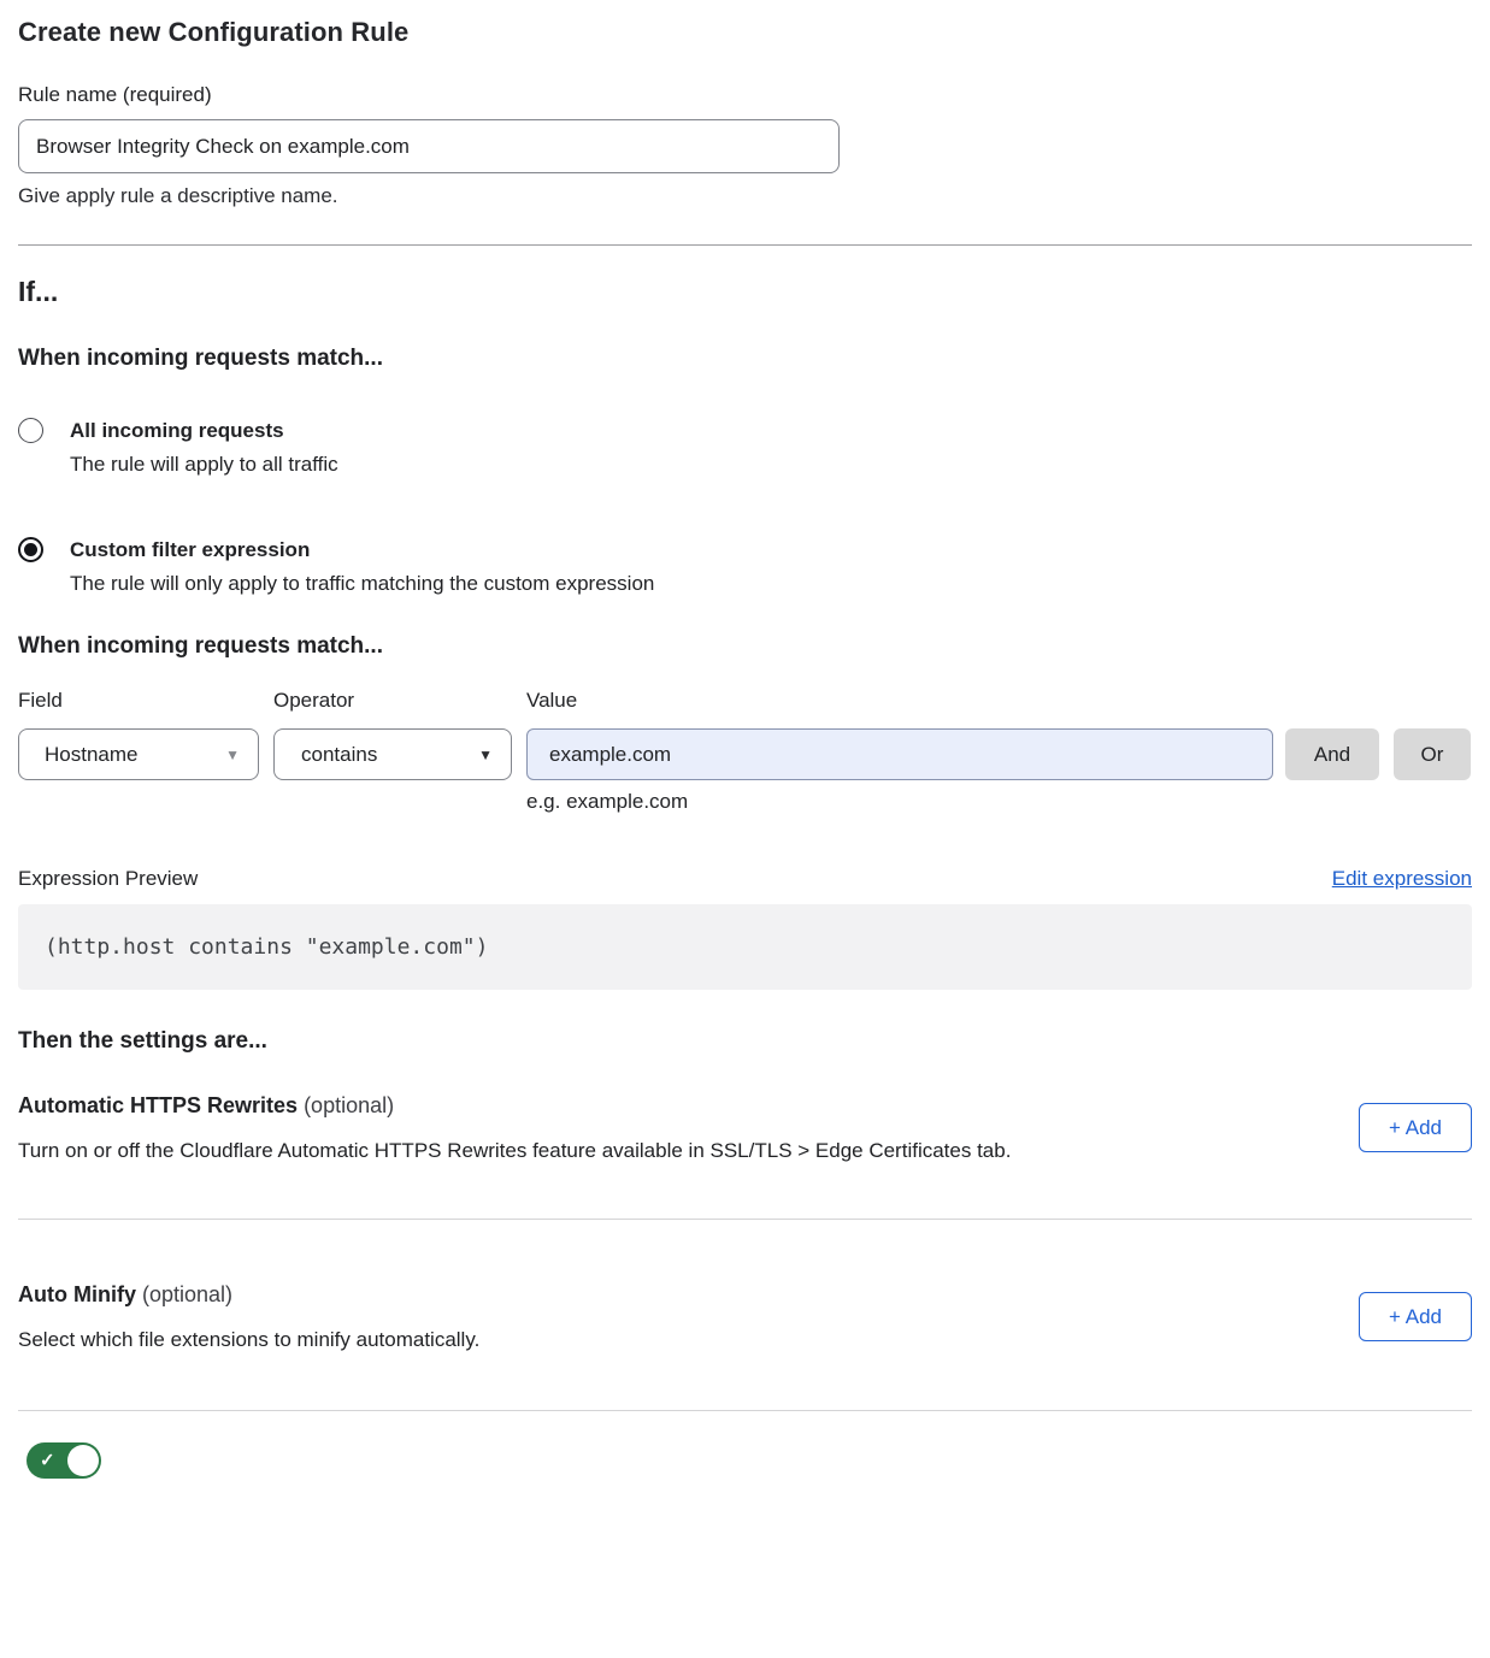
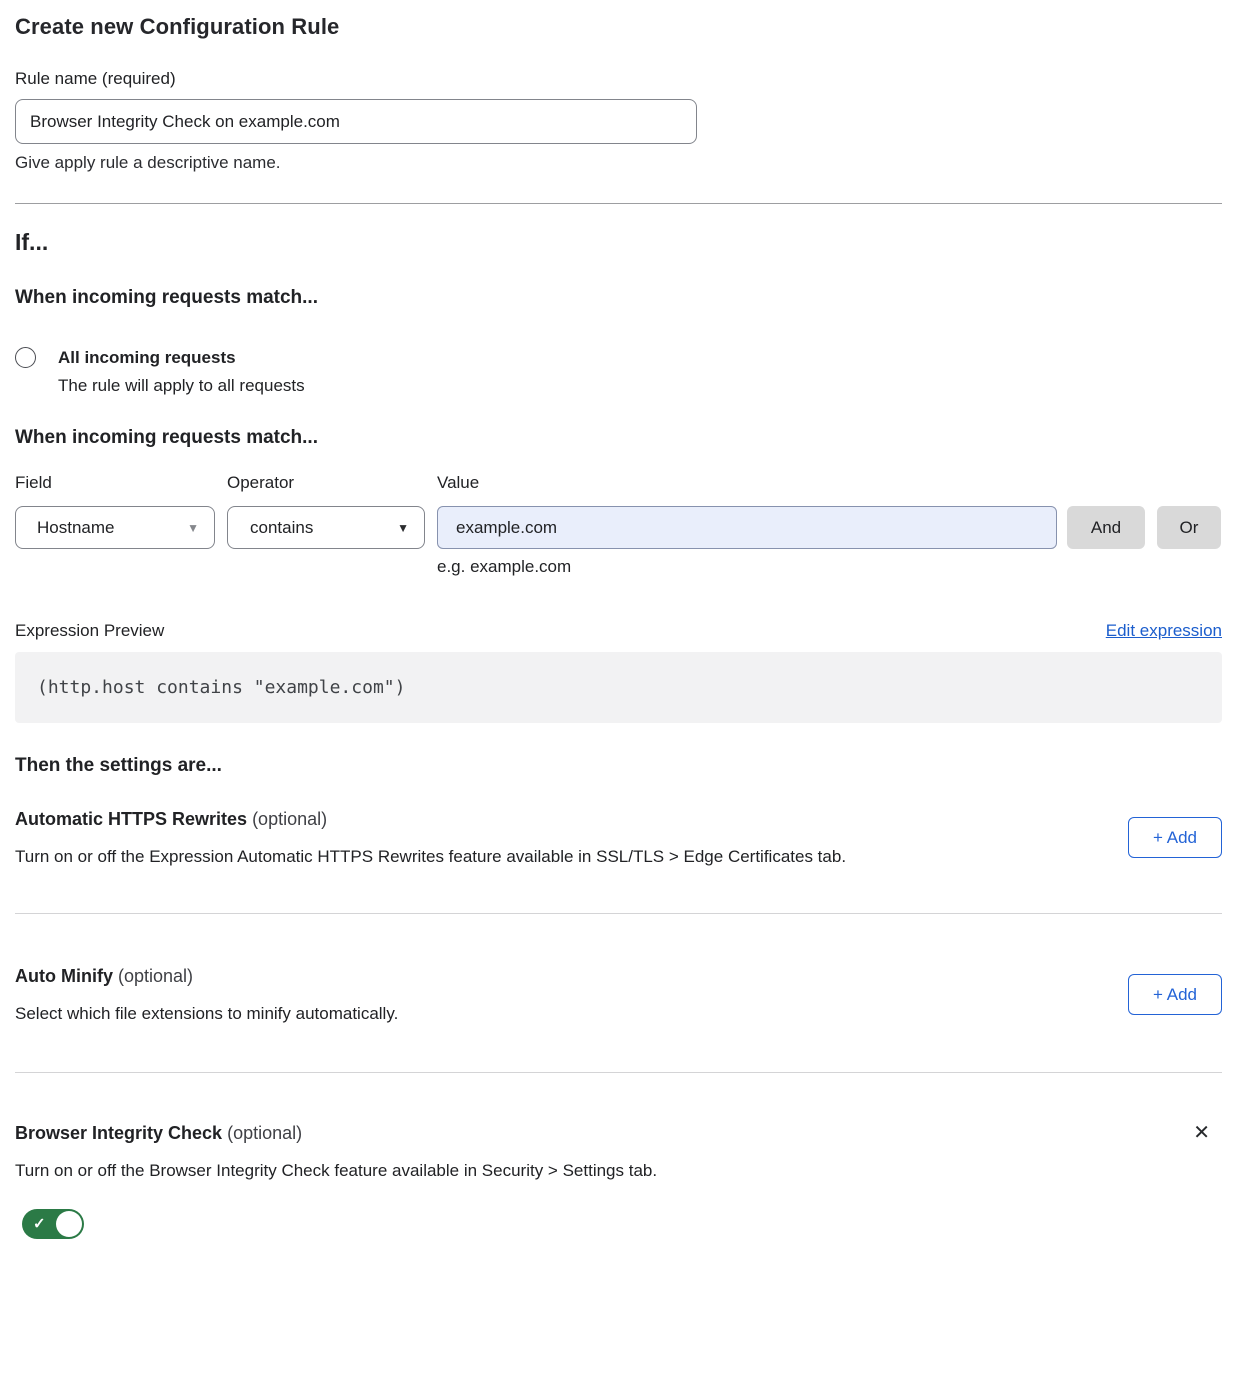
  Create new Configuration Rule
  Rule name (required)
  Browser Integrity Check on example.com
  Give apply rule a descriptive name.
  If...
  When incoming requests match...
  All incoming requests
- The rule will apply to all traffic
+ The rule will apply to all requests
- Custom filter expression
- The rule will only apply to traffic matching the custom expression
  When incoming requests match...
  Field
  Operator
  Value
  Hostname
  ▼
  contains
  ▼
  example.com
  And
  Or
  e.g. example.com
  Expression Preview
  Edit expression
  (http.host contains "example.com")
  Then the settings are...
  Automatic HTTPS Rewrites (optional)
- Turn on or off the Cloudflare Automatic HTTPS Rewrites feature available in SSL/TLS > Edge Certificates tab.
+ Turn on or off the Expression Automatic HTTPS Rewrites feature available in SSL/TLS > Edge Certificates tab.
  + Add
  Auto Minify (optional)
  Select which file extensions to minify automatically.
  + Add
+ Browser Integrity Check (optional)
+ Turn on or off the Browser Integrity Check feature available in Security > Settings tab.
+ ✕
  ✓
